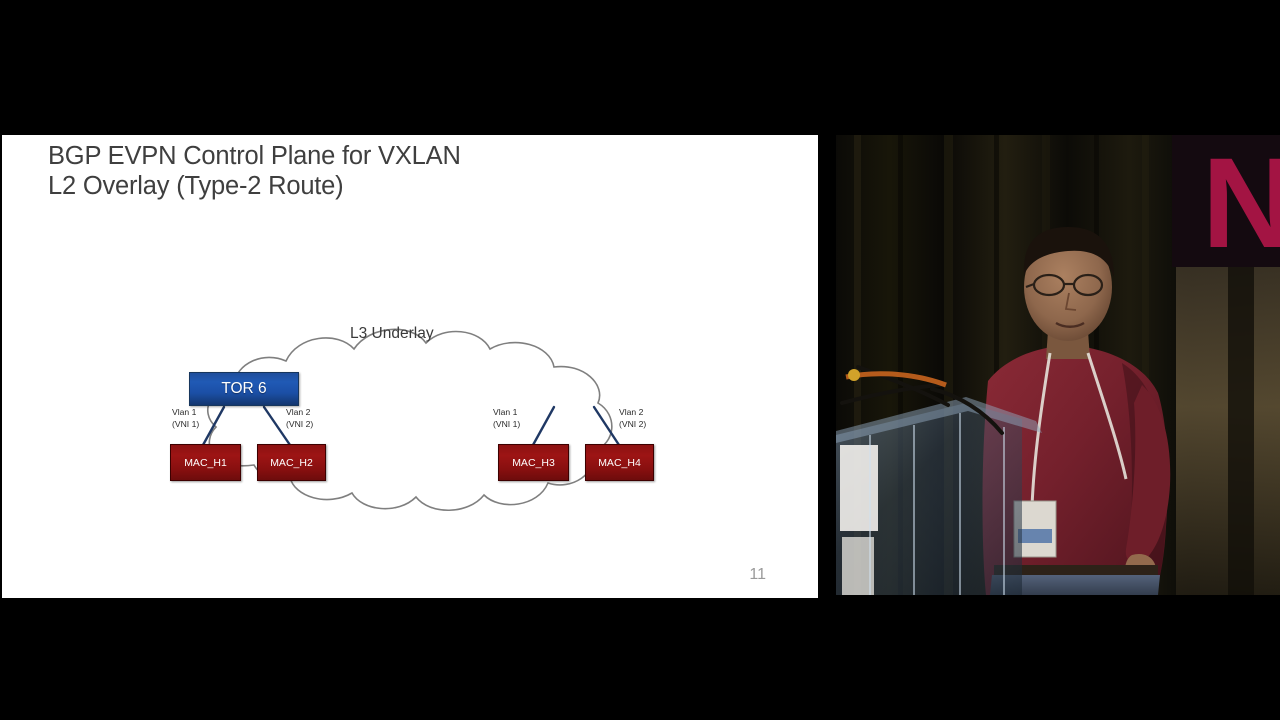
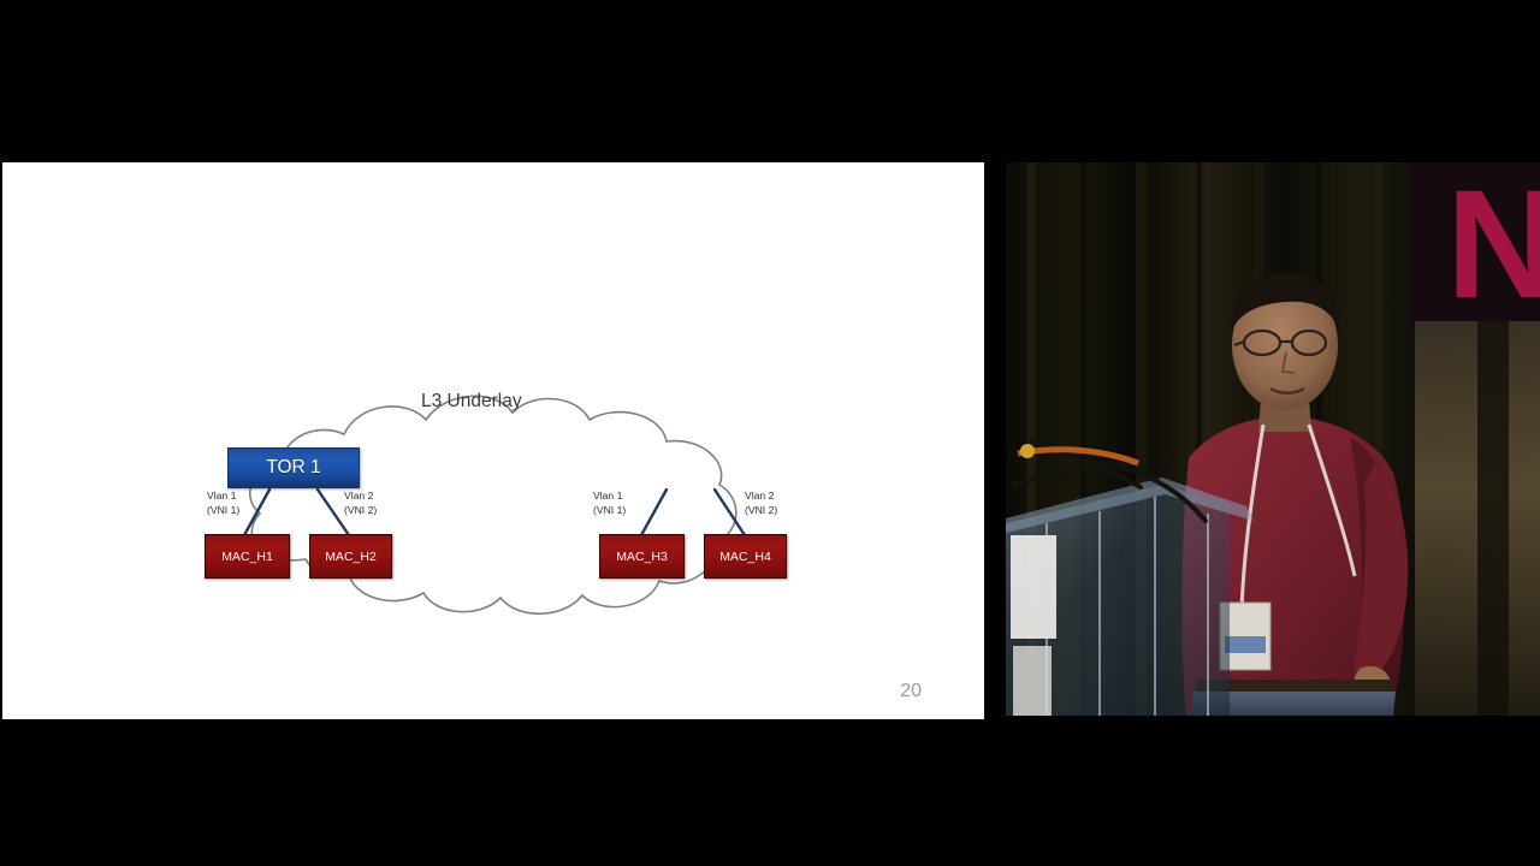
- BGP EVPN Control Plane for VXLAN
- L2 Overlay (Type-2 Route)
  L3 Underlay
- TOR 6
+ TOR 1
  Vlan 1
  (VNI 1)
  Vlan 2
  (VNI 2)
  Vlan 1
  (VNI 1)
  Vlan 2
  (VNI 2)
  MAC_H1
  MAC_H2
  MAC_H3
  MAC_H4
- 11
+ 20
  N
